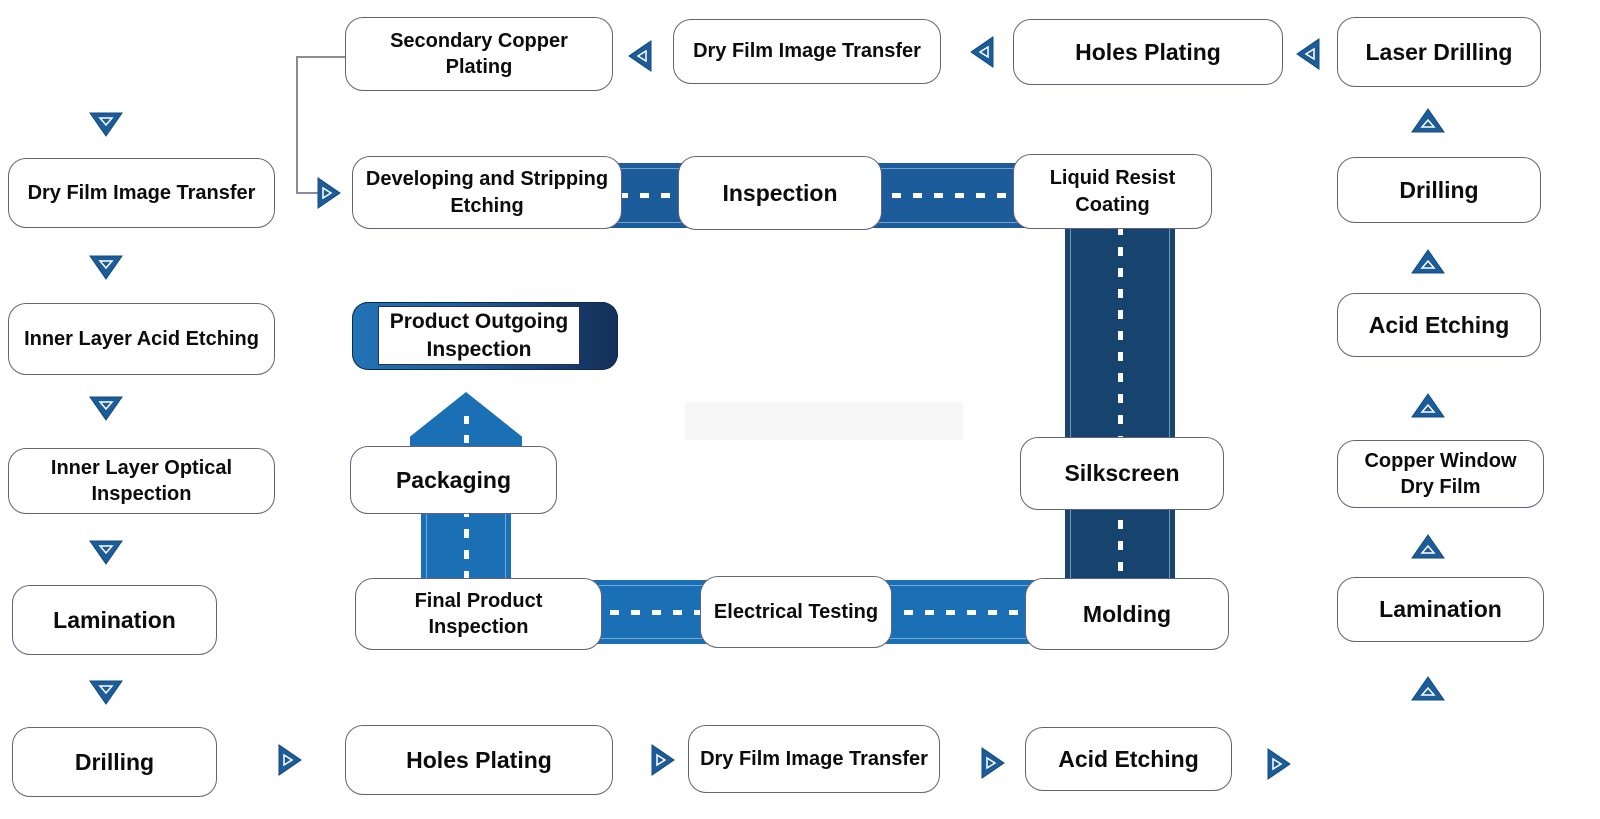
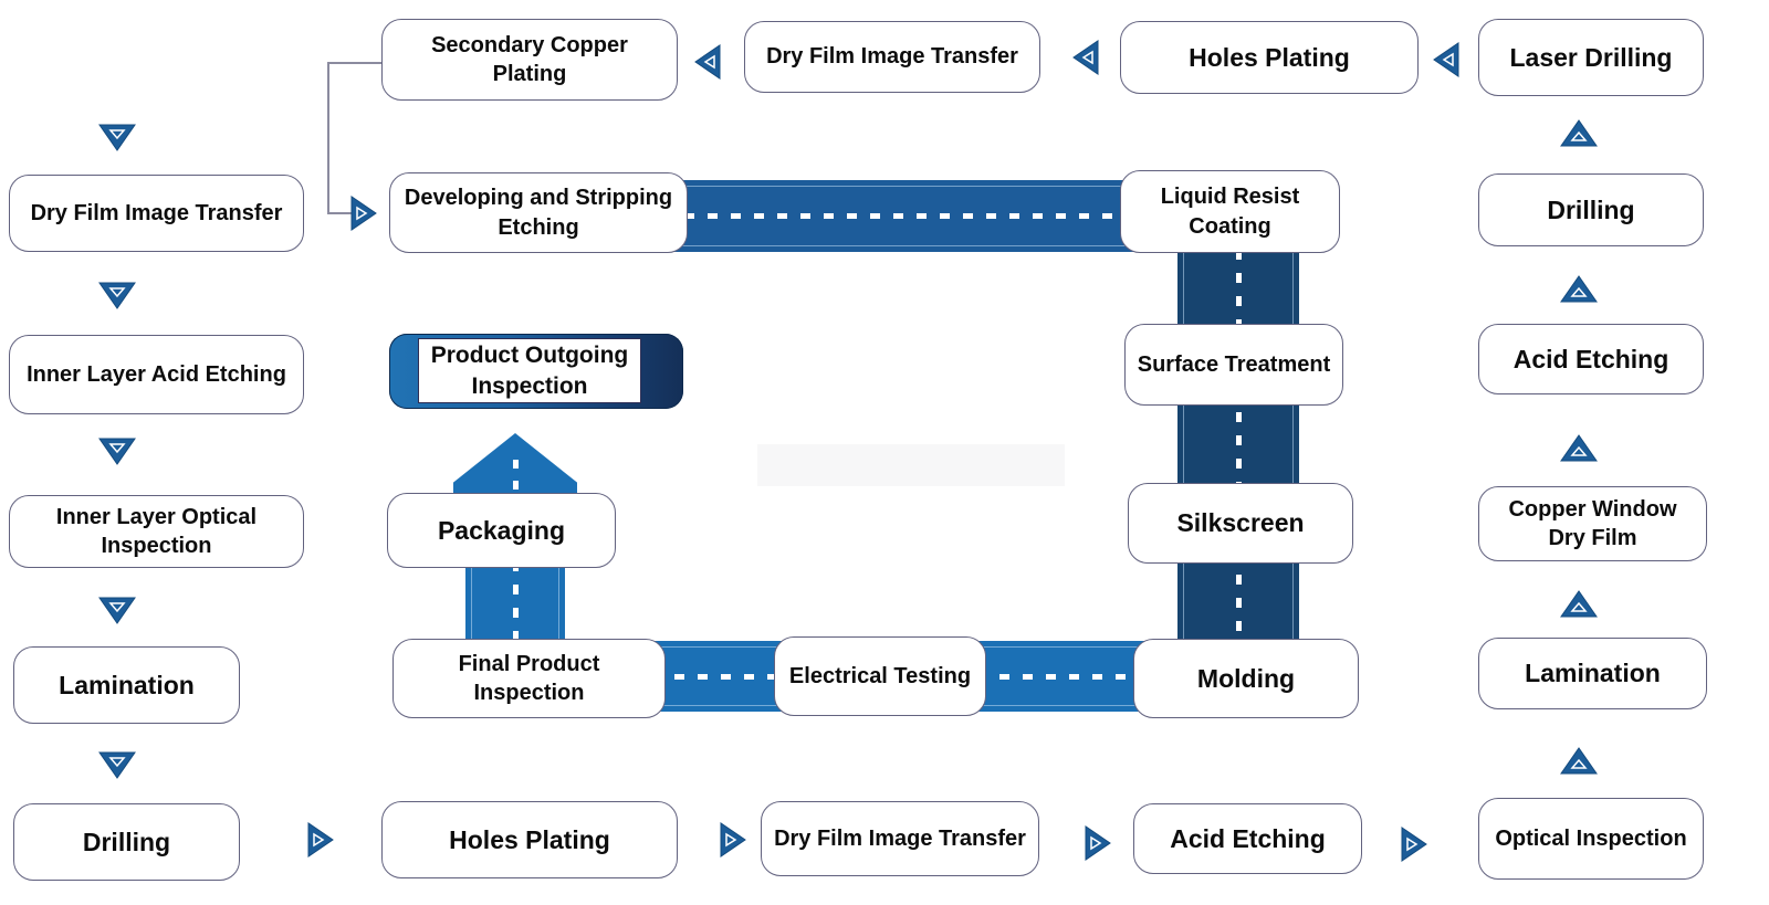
  Dry Film Image Transfer
  Inner Layer Acid Etching
  Inner Layer Optical Inspection
  Lamination
  Drilling
  Secondary Copper Plating
  Dry Film Image Transfer
  Holes Plating
  Laser Drilling
  Drilling
  Acid Etching
  Copper Window Dry Film
  Lamination
+ Optical Inspection
  Holes Plating
  Dry Film Image Transfer
  Acid Etching
  Developing and Stripping Etching
- Inspection
  Liquid Resist Coating
+ Surface Treatment
  Silkscreen
  Molding
  Electrical Testing
  Final Product Inspection
  Packaging
  Product Outgoing Inspection
